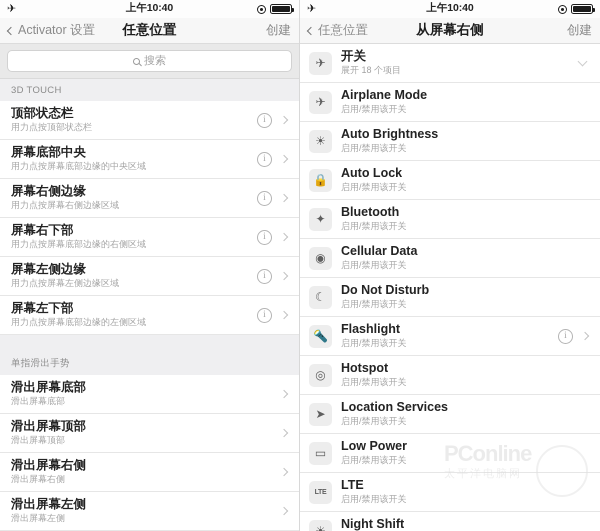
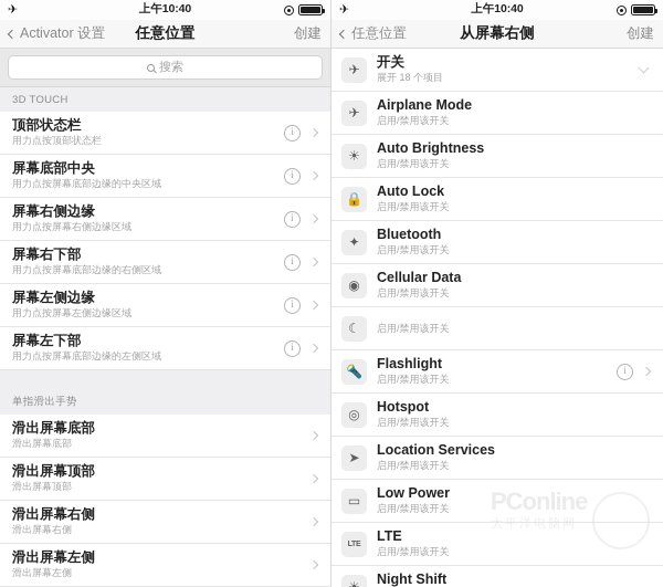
  ✈
  上午10:40
  Activator 设置
  任意位置
  创建
  搜索
  3D TOUCH
  顶部状态栏
  用力点按顶部状态栏
  i
  屏幕底部中央
  用力点按屏幕底部边缘的中央区域
  i
  屏幕右侧边缘
  用力点按屏幕右侧边缘区域
  i
  屏幕右下部
  用力点按屏幕底部边缘的右侧区域
  i
  屏幕左侧边缘
  用力点按屏幕左侧边缘区域
  i
  屏幕左下部
  用力点按屏幕底部边缘的左侧区域
  i
  单指滑出手势
  滑出屏幕底部
  滑出屏幕底部
  滑出屏幕顶部
  滑出屏幕顶部
  滑出屏幕右侧
  滑出屏幕右侧
  滑出屏幕左侧
  滑出屏幕左侧
  ✈
  上午10:40
  任意位置
  从屏幕右侧
  创建
  ✈
  开关
  展开 18 个项目
  ✈
  Airplane Mode
  启用/禁用该开关
  ☀
  Auto Brightness
  启用/禁用该开关
  🔒
  Auto Lock
  启用/禁用该开关
  ✦
  Bluetooth
  启用/禁用该开关
  ◉
  Cellular Data
  启用/禁用该开关
  ☾
- Do Not Disturb
  启用/禁用该开关
  🔦
  Flashlight
  启用/禁用该开关
  i
  ◎
  Hotspot
  启用/禁用该开关
  ➤
  Location Services
  启用/禁用该开关
  ▭
  Low Power
  启用/禁用该开关
  LTE
  启用/禁用该开关
  Night Shift
  太平洋电脑网
